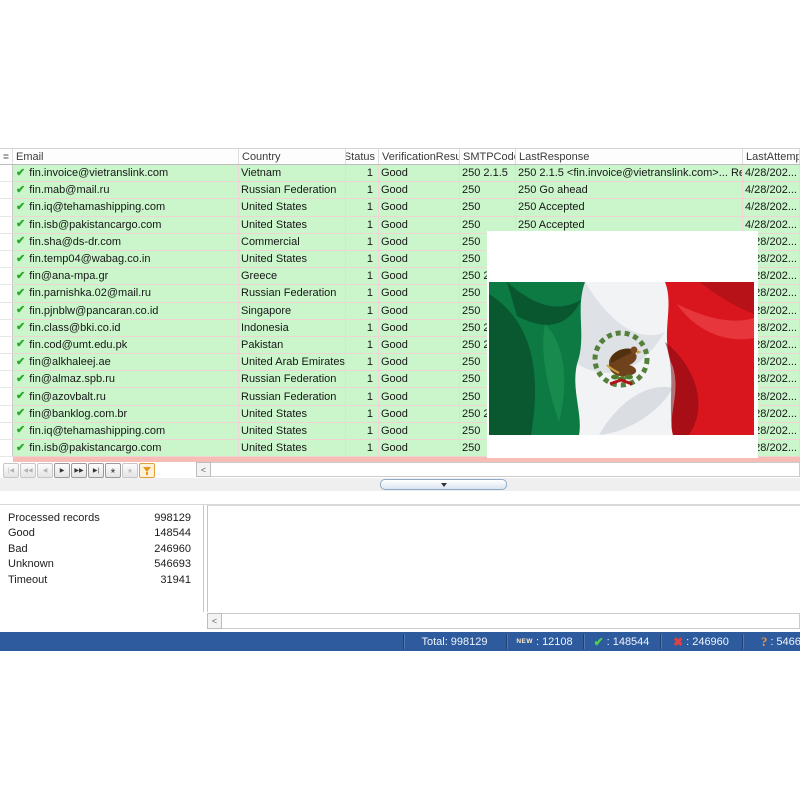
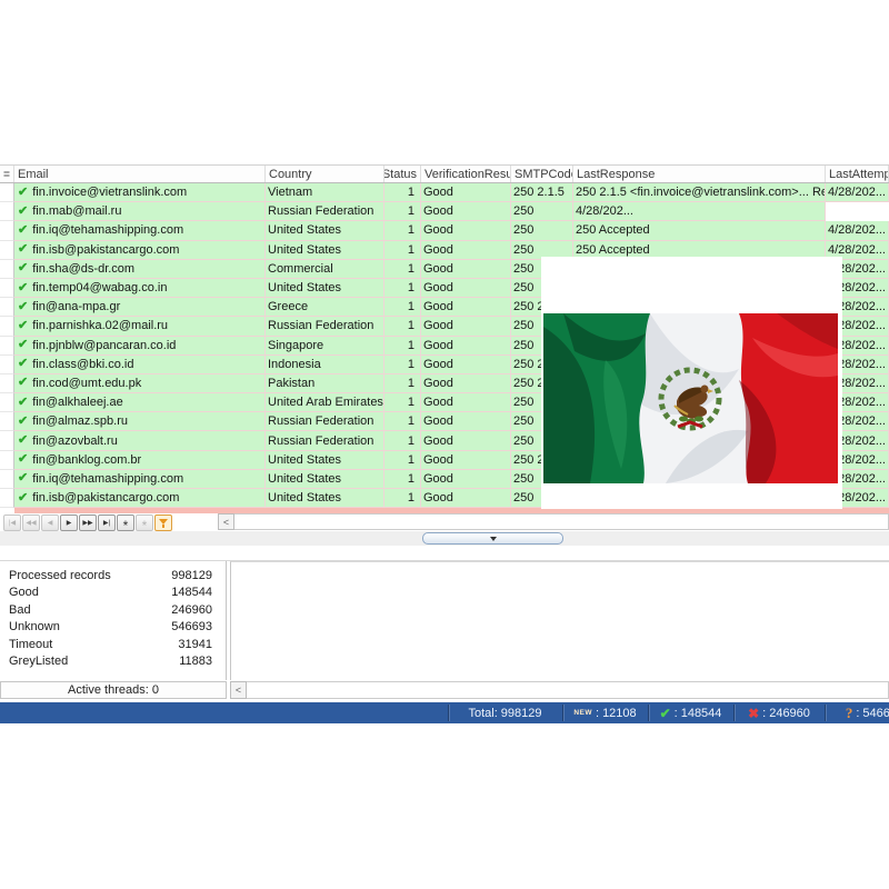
  ≣
  Email
  Country
  Status
  VerificationResu
  SMTPCod
  LastResponse
  LastAttemp
  ✔
  fin.invoice@vietranslink.com
  Vietnam
  1
  Good
  250 2.1.5
  250 2.1.5 <fin.invoice@vietranslink.com>... Re
  4/28/202...
  ✔
  fin.mab@mail.ru
  Russian Federation
  1
  Good
  250
- 250 Go ahead
  4/28/202...
  ✔
  fin.iq@tehamashipping.com
  United States
  1
  Good
  250
  250 Accepted
  4/28/202...
  ✔
  fin.isb@pakistancargo.com
  United States
  1
  Good
  250
  250 Accepted
  4/28/202...
  ✔
  fin.sha@ds-dr.com
  Commercial
  1
  Good
  250
  8/202...
  ✔
  fin.temp04@wabag.co.in
  United States
  1
  Good
  250
  8/202...
  ✔
  fin@ana-mpa.gr
  Greece
  1
  Good
  250
  8/202...
  ✔
  fin.parnishka.02@mail.ru
  Russian Federation
  1
  Good
  250
  8/202...
  ✔
  fin.pjnblw@pancaran.co.id
  Singapore
  1
  Good
  250
  8/202...
  ✔
  fin.class@bki.co.id
  Indonesia
  1
  Good
  250
  8/202...
  ✔
  fin.cod@umt.edu.pk
  Pakistan
  1
  Good
  250
  8/202...
  ✔
  fin@alkhaleej.ae
  United Arab Emirates
  1
  Good
  250
  8/202...
  ✔
  fin@almaz.spb.ru
  Russian Federation
  1
  Good
  250
  8/202...
  ✔
  fin@azovbalt.ru
  Russian Federation
  1
  Good
  250
  8/202...
  ✔
  fin@banklog.com.br
  United States
  1
  Good
  250
  8/202...
  ✔
  fin.iq@tehamashipping.com
  United States
  1
  Good
  250
  8/202...
  ✔
  fin.isb@pakistancargo.com
  United States
  1
  Good
  250
  8/202...
  *
  *
  <
  Processed records
  998129
  Good
  148544
  Bad
  246960
  Unknown
  546693
  Timeout
  31941
+ GreyListed
+ 11883
+ Active threads: 0
  <
  Total:
  998129
  :
  12108
  ✔
  :
  148544
  ✖
  :
  246960
  ?
  :
